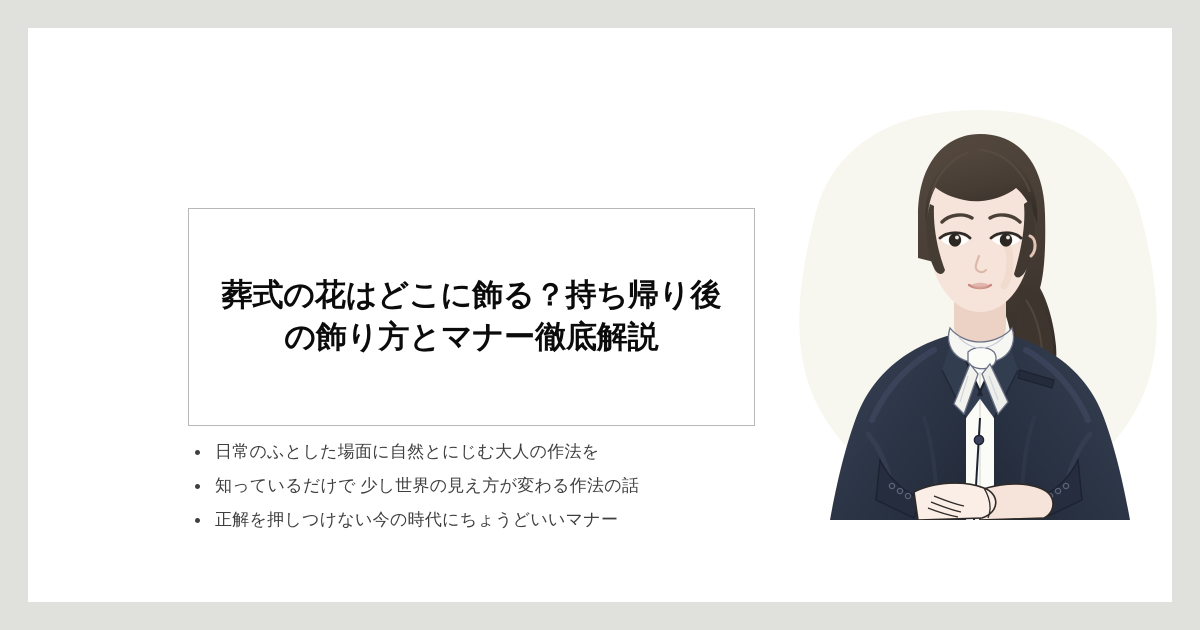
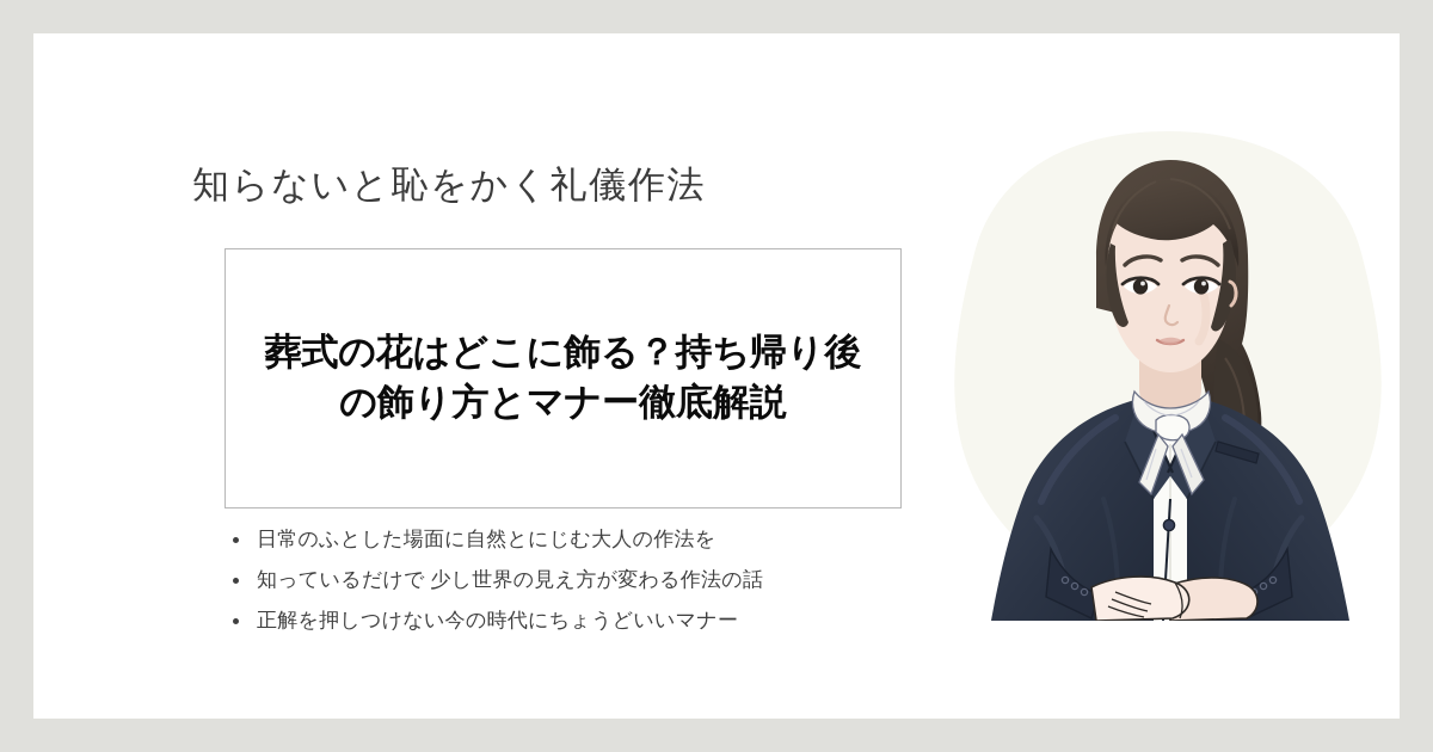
+ 知らないと恥をかく礼儀作法
  葬式の花はどこに飾る？持ち帰り後の飾り方とマナー徹底解説
  日常のふとした場面に自然とにじむ大人の作法を
  知っているだけで 少し世界の見え方が変わる作法の話
  正解を押しつけない今の時代にちょうどいいマナー
